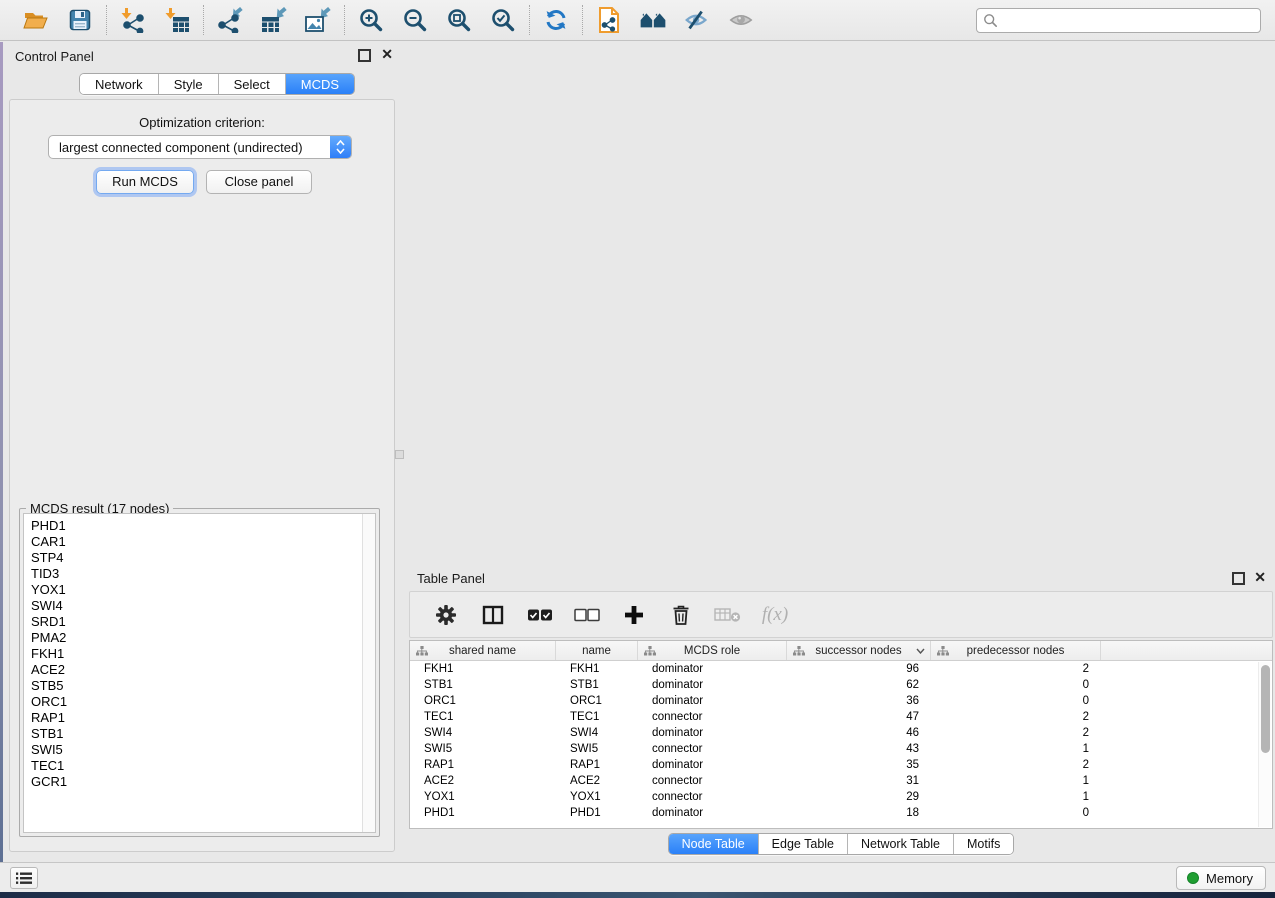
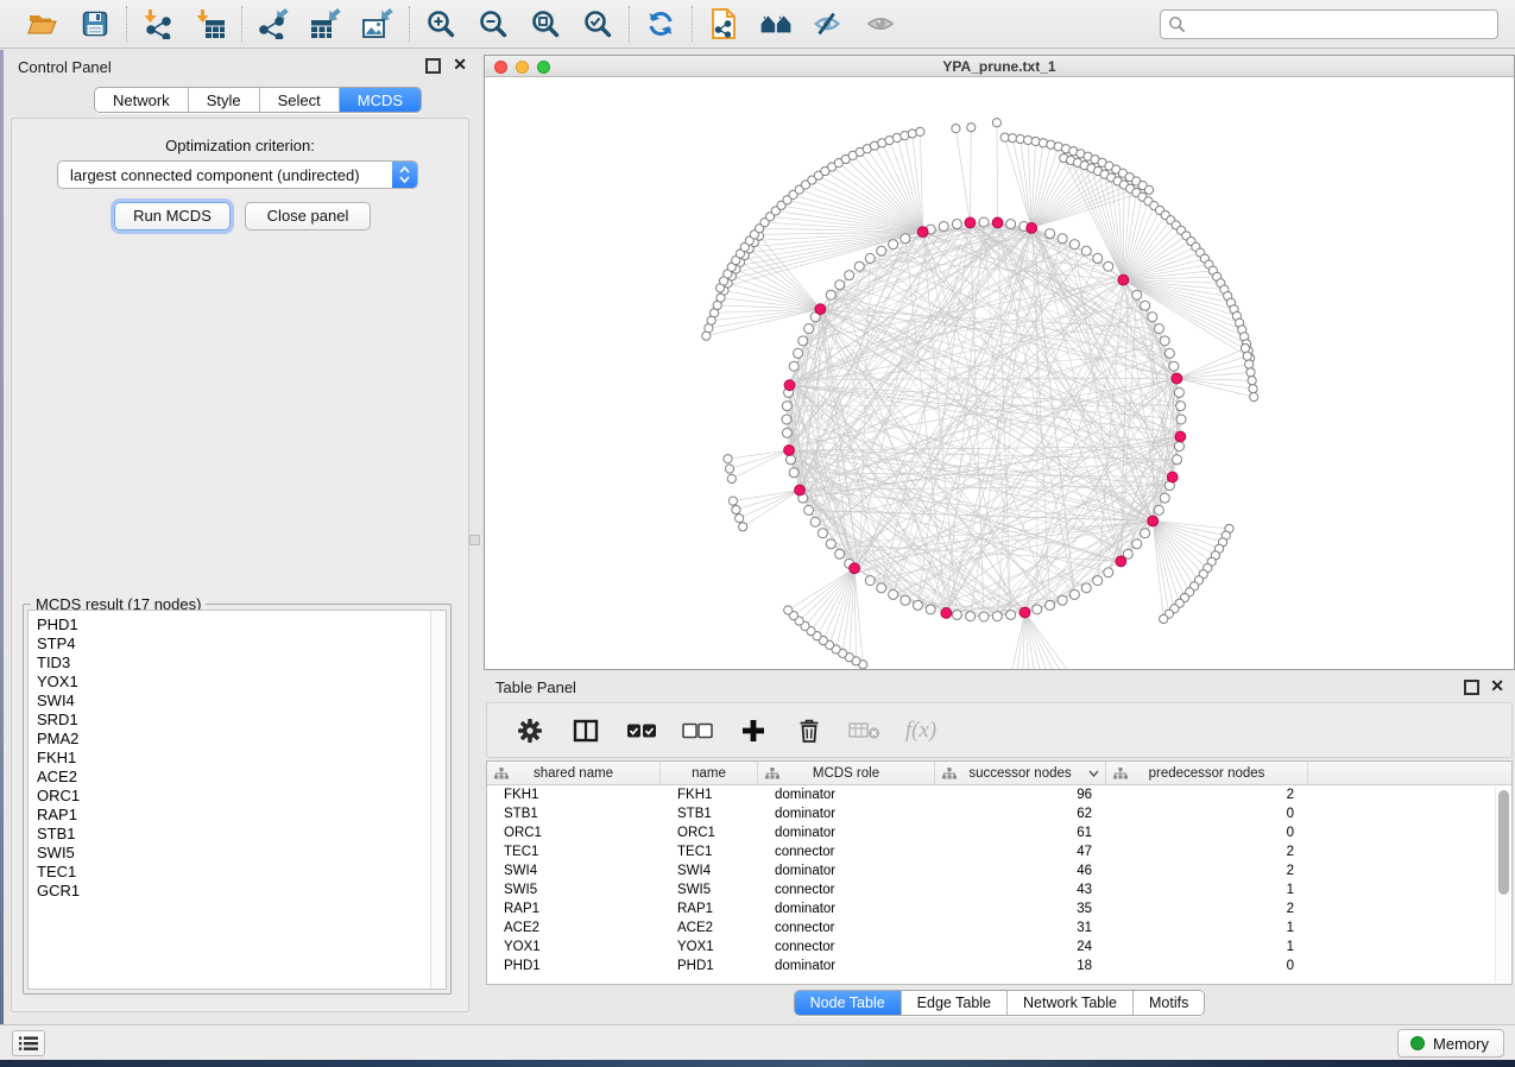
  Control Panel
  ✕
  Network
  Style
  Select
  MCDS
  Optimization criterion:
  largest connected component (undirected)
  Run MCDS
  Close panel
  MCDS result (17 nodes)
  PHD1
- CAR1
  STP4
  TID3
  YOX1
  SWI4
  SRD1
  PMA2
  FKH1
  ACE2
- STB5
  ORC1
  RAP1
  STB1
  SWI5
  TEC1
  GCR1
+ YPA_prune.txt_1
  Table Panel
  ✕
  f(x)
  shared name
  name
  MCDS role
  successor nodes
  predecessor nodes
  FKH1
  FKH1
  dominator
  96
  2
  STB1
  STB1
  dominator
  62
  0
  ORC1
  ORC1
  dominator
- 36
+ 61
  0
  TEC1
  TEC1
  connector
  47
  2
  SWI4
  SWI4
  dominator
  46
  2
  SWI5
  SWI5
  connector
  43
  1
  RAP1
  RAP1
  dominator
  35
  2
  ACE2
  ACE2
  connector
  31
  1
  YOX1
  YOX1
  connector
- 29
+ 24
  1
  PHD1
  PHD1
  dominator
  18
  0
  Node Table
  Edge Table
  Network Table
  Motifs
  Memory
